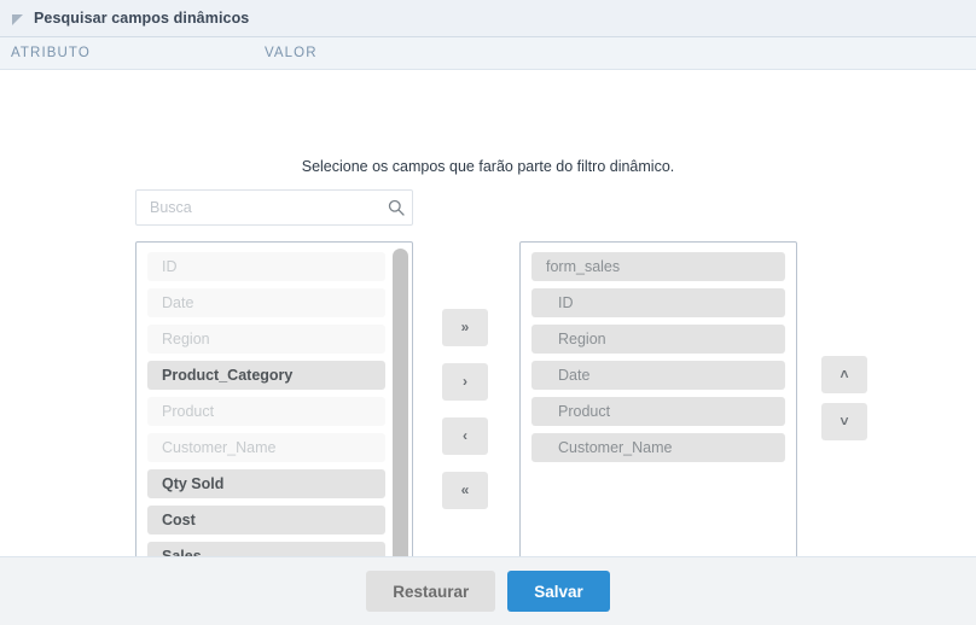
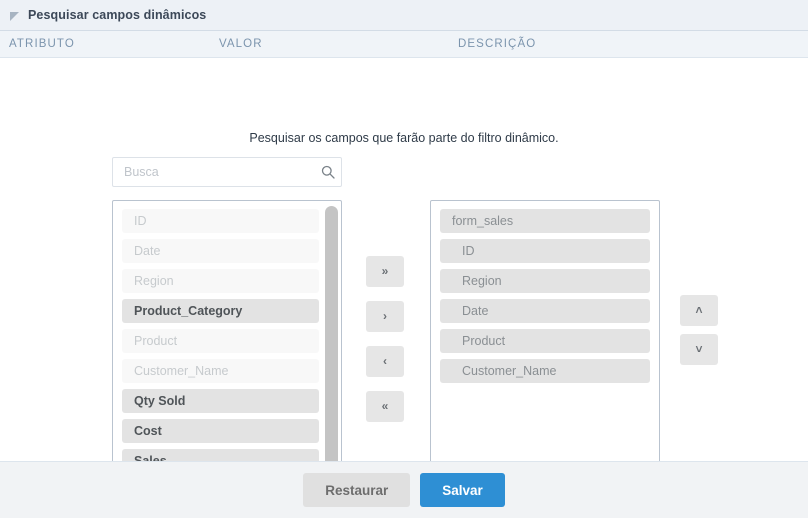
  Pesquisar campos dinâmicos
  ATRIBUTO
  VALOR
+ DESCRIÇÃO
- Selecione os campos que farão parte do filtro dinâmico.
+ Pesquisar os campos que farão parte do filtro dinâmico.
  Busca
  ID
  Date
  Region
  Product_Category
  Product
  Customer_Name
  Qty Sold
  Cost
  »
  ›
  ‹
  «
  form_sales
  ID
  Region
  Date
  Product
  Customer_Name
  ˄
  ˅
  Restaurar
  Salvar
